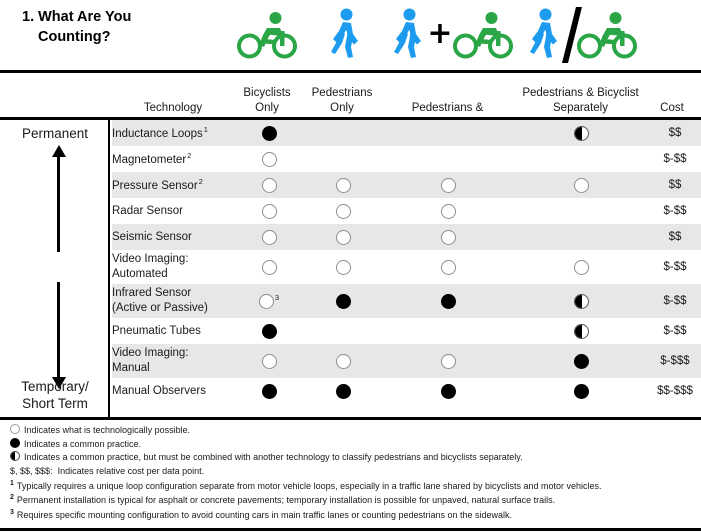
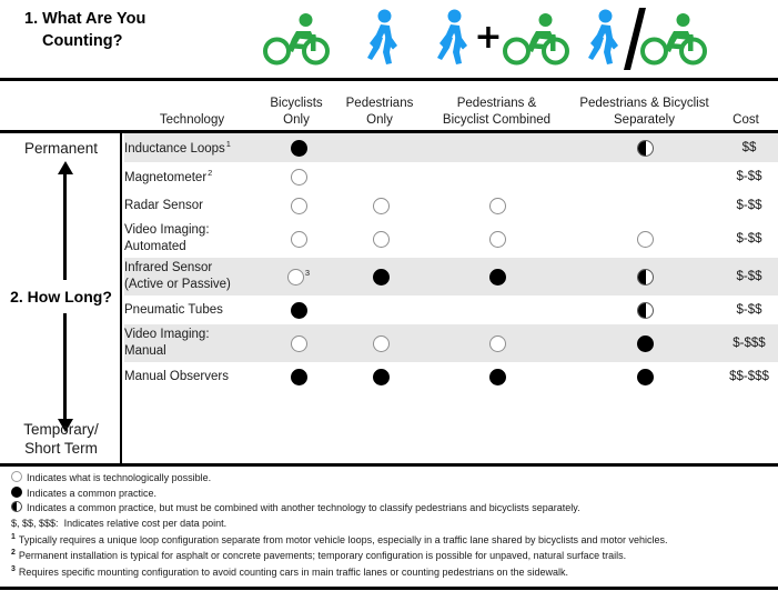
  1. What Are You
  Counting?
  +
  Technology
  Bicyclists
  Only
  Pedestrians
  Only
  Pedestrians &
+ Bicyclist Combined
  Pedestrians & Bicyclist
  Separately
  Cost
  Permanent
+ 2. How Long?
  Temporary/
  Short Term
  Inductance Loops1					$$
  Magnetometer2					$-$$
- Pressure Sensor2					$$
  Radar Sensor					$-$$
- Seismic Sensor					$$
  Video Imaging:Automated					$-$$
  Infrared Sensor(Active or Passive)	3				$-$$
  Pneumatic Tubes					$-$$
  Video Imaging:Manual					$-$$$
  Manual Observers					$$-$$$
  Indicates what is technologically possible.
  Indicates a common practice.
  Indicates a common practice, but must be combined with another technology to classify pedestrians and bicyclists separately.
  $, $$, $$$: Indicates relative cost per data point.
  Typically requires a unique loop configuration separate from motor vehicle loops, especially in a traffic lane shared by bicyclists and motor vehicles.
- Permanent installation is typical for asphalt or concrete pavements; temporary installation is possible for unpaved, natural surface trails.
+ Permanent installation is typical for asphalt or concrete pavements; temporary configuration is possible for unpaved, natural surface trails.
  Requires specific mounting configuration to avoid counting cars in main traffic lanes or counting pedestrians on the sidewalk.
